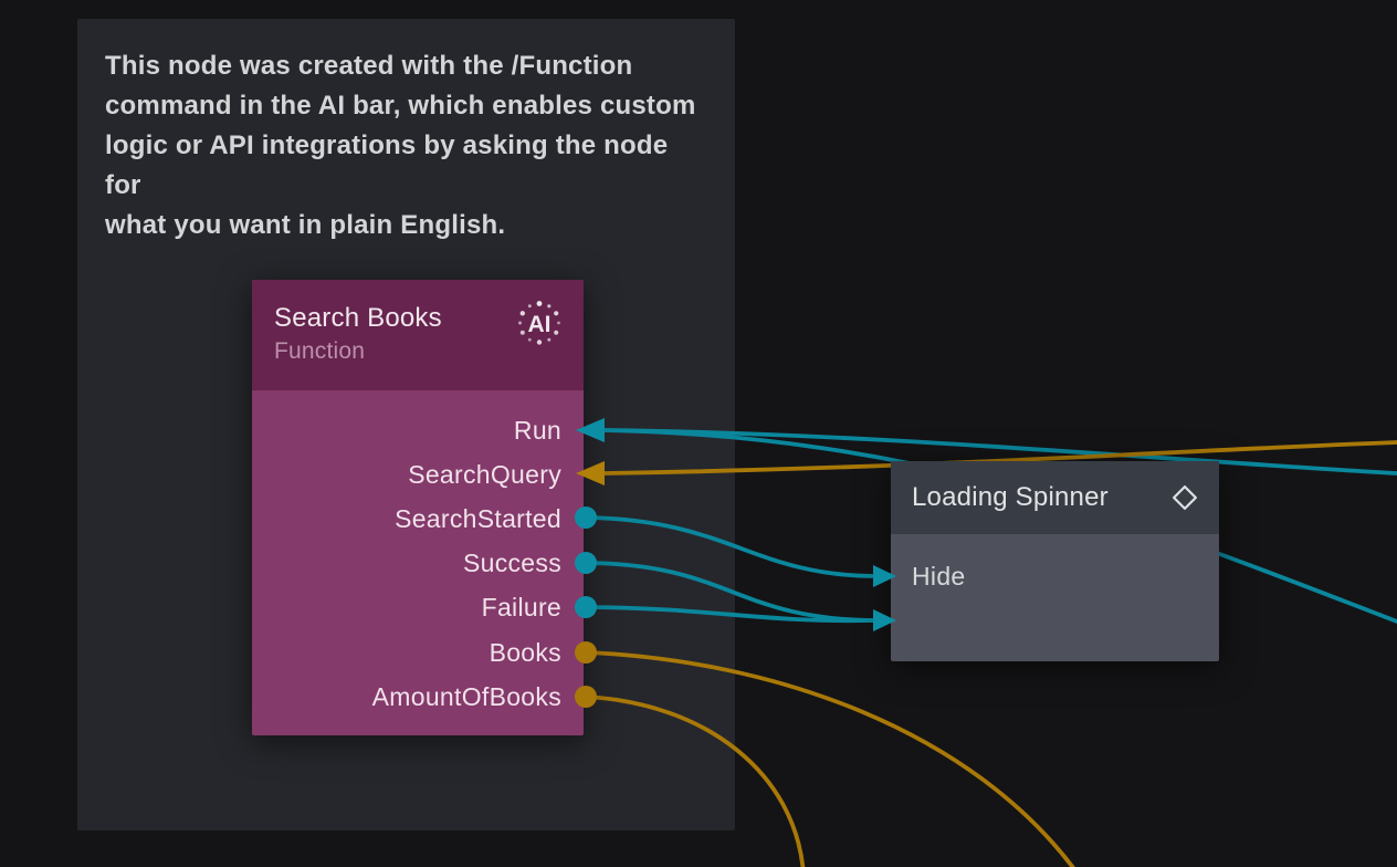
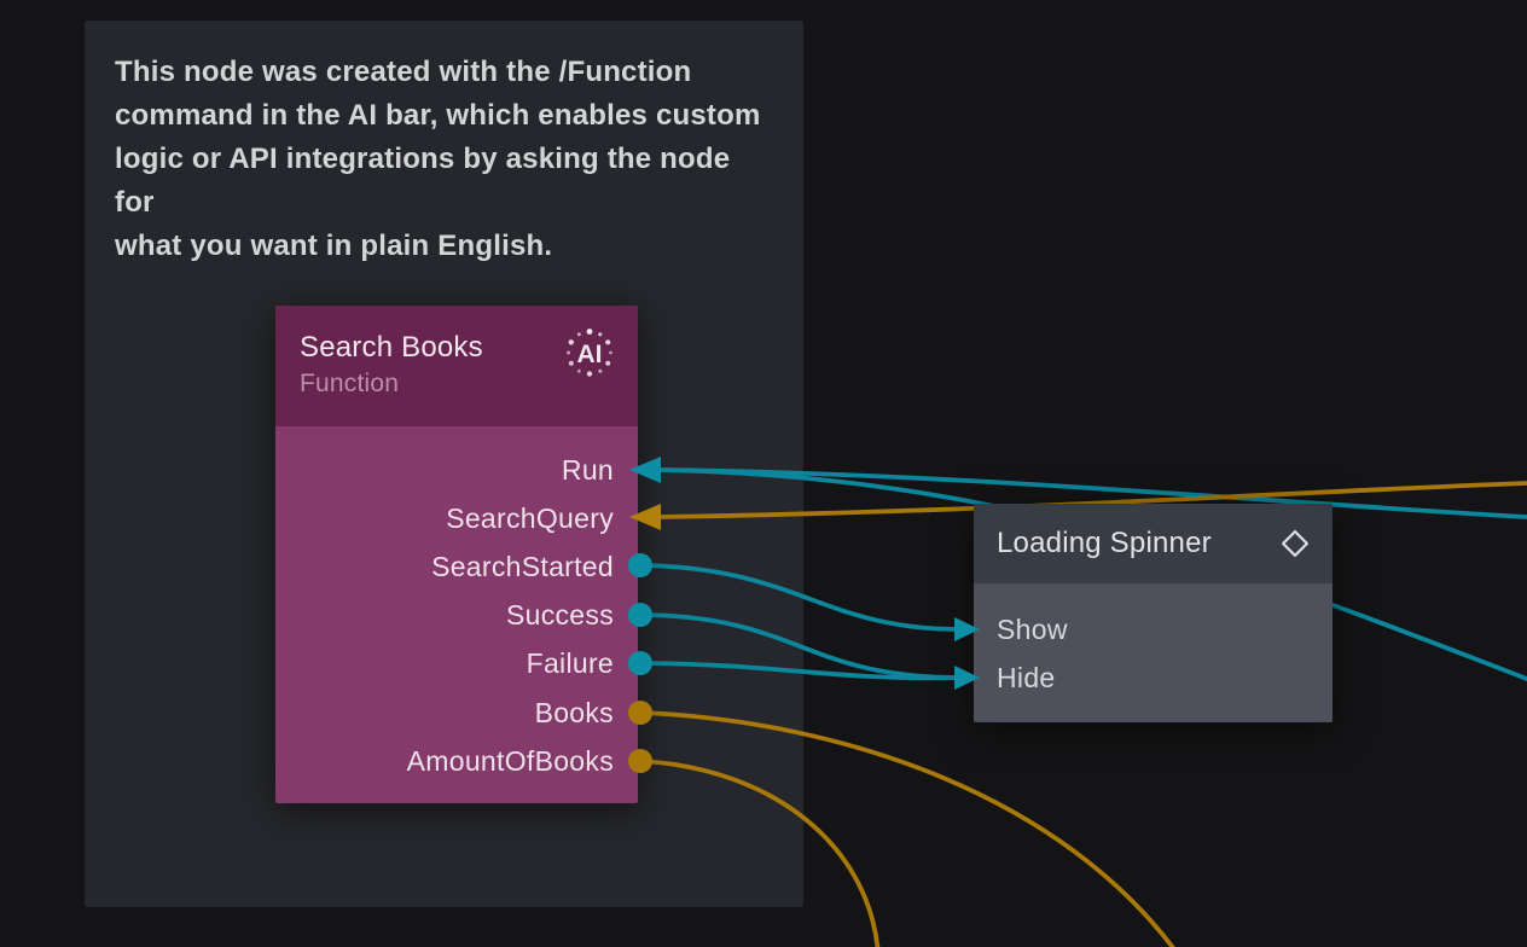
  This node was created with the /Function
  command in the AI bar, which enables custom
  logic or API integrations by asking the node for
  what you want in plain English.
  Search Books
  Function
  AI
  Run
  SearchQuery
  SearchStarted
  Success
  Failure
  Books
  AmountOfBooks
  Loading Spinner
+ Show
  Hide
